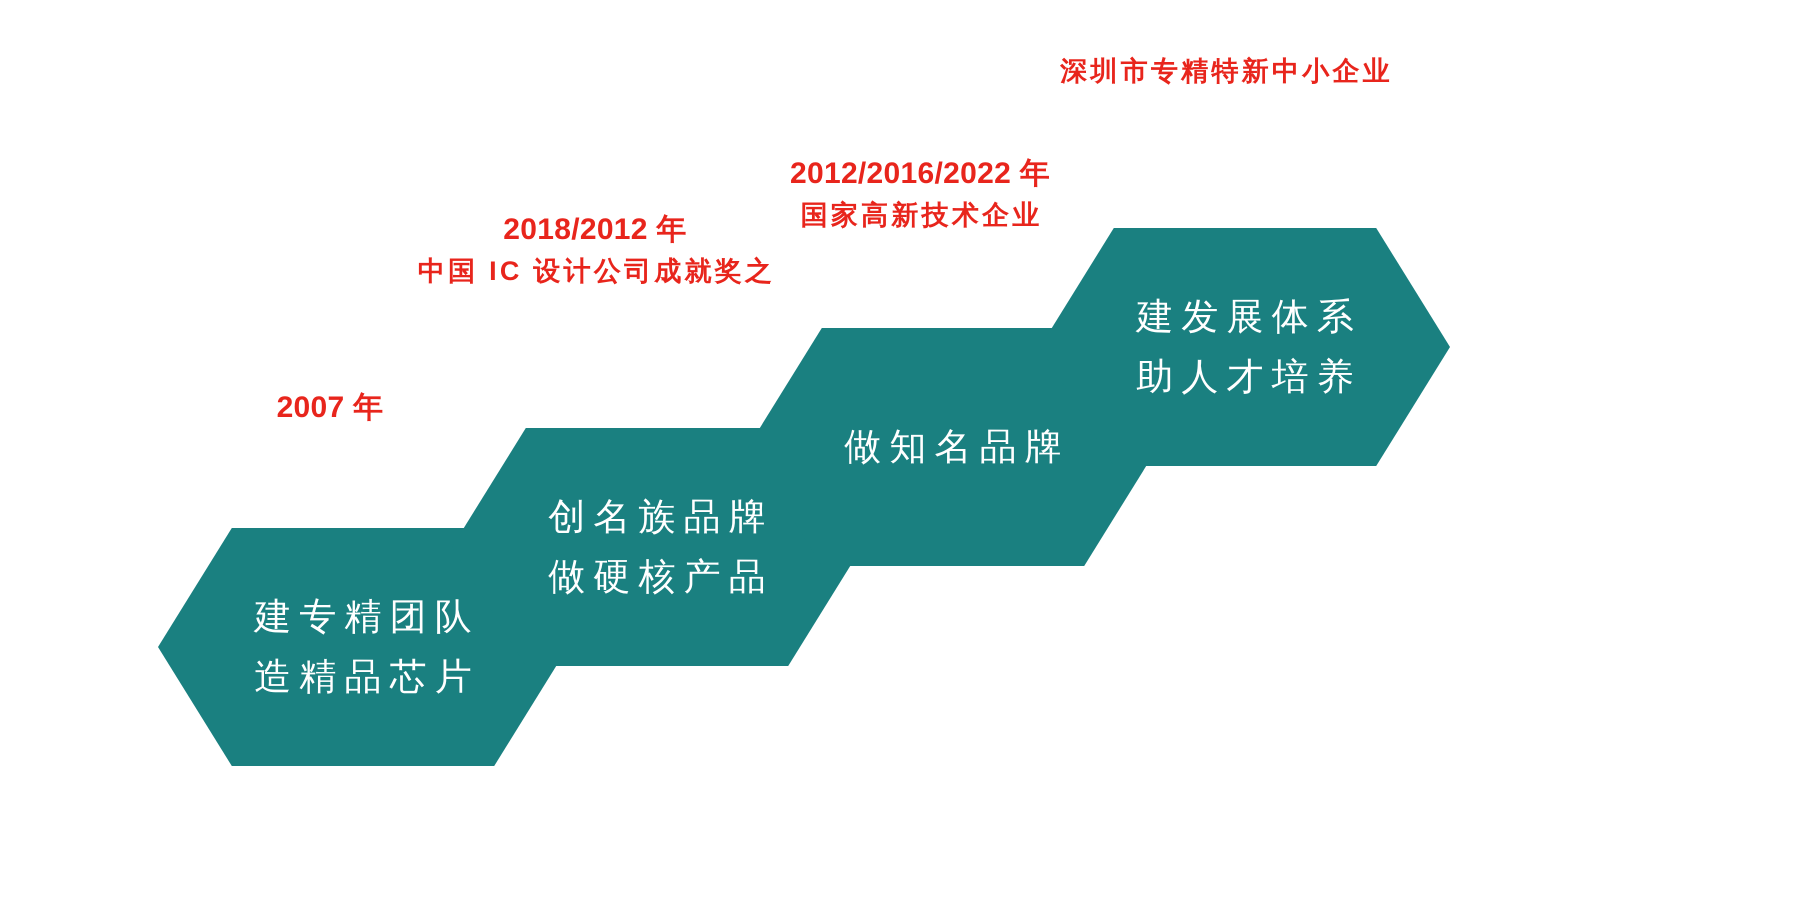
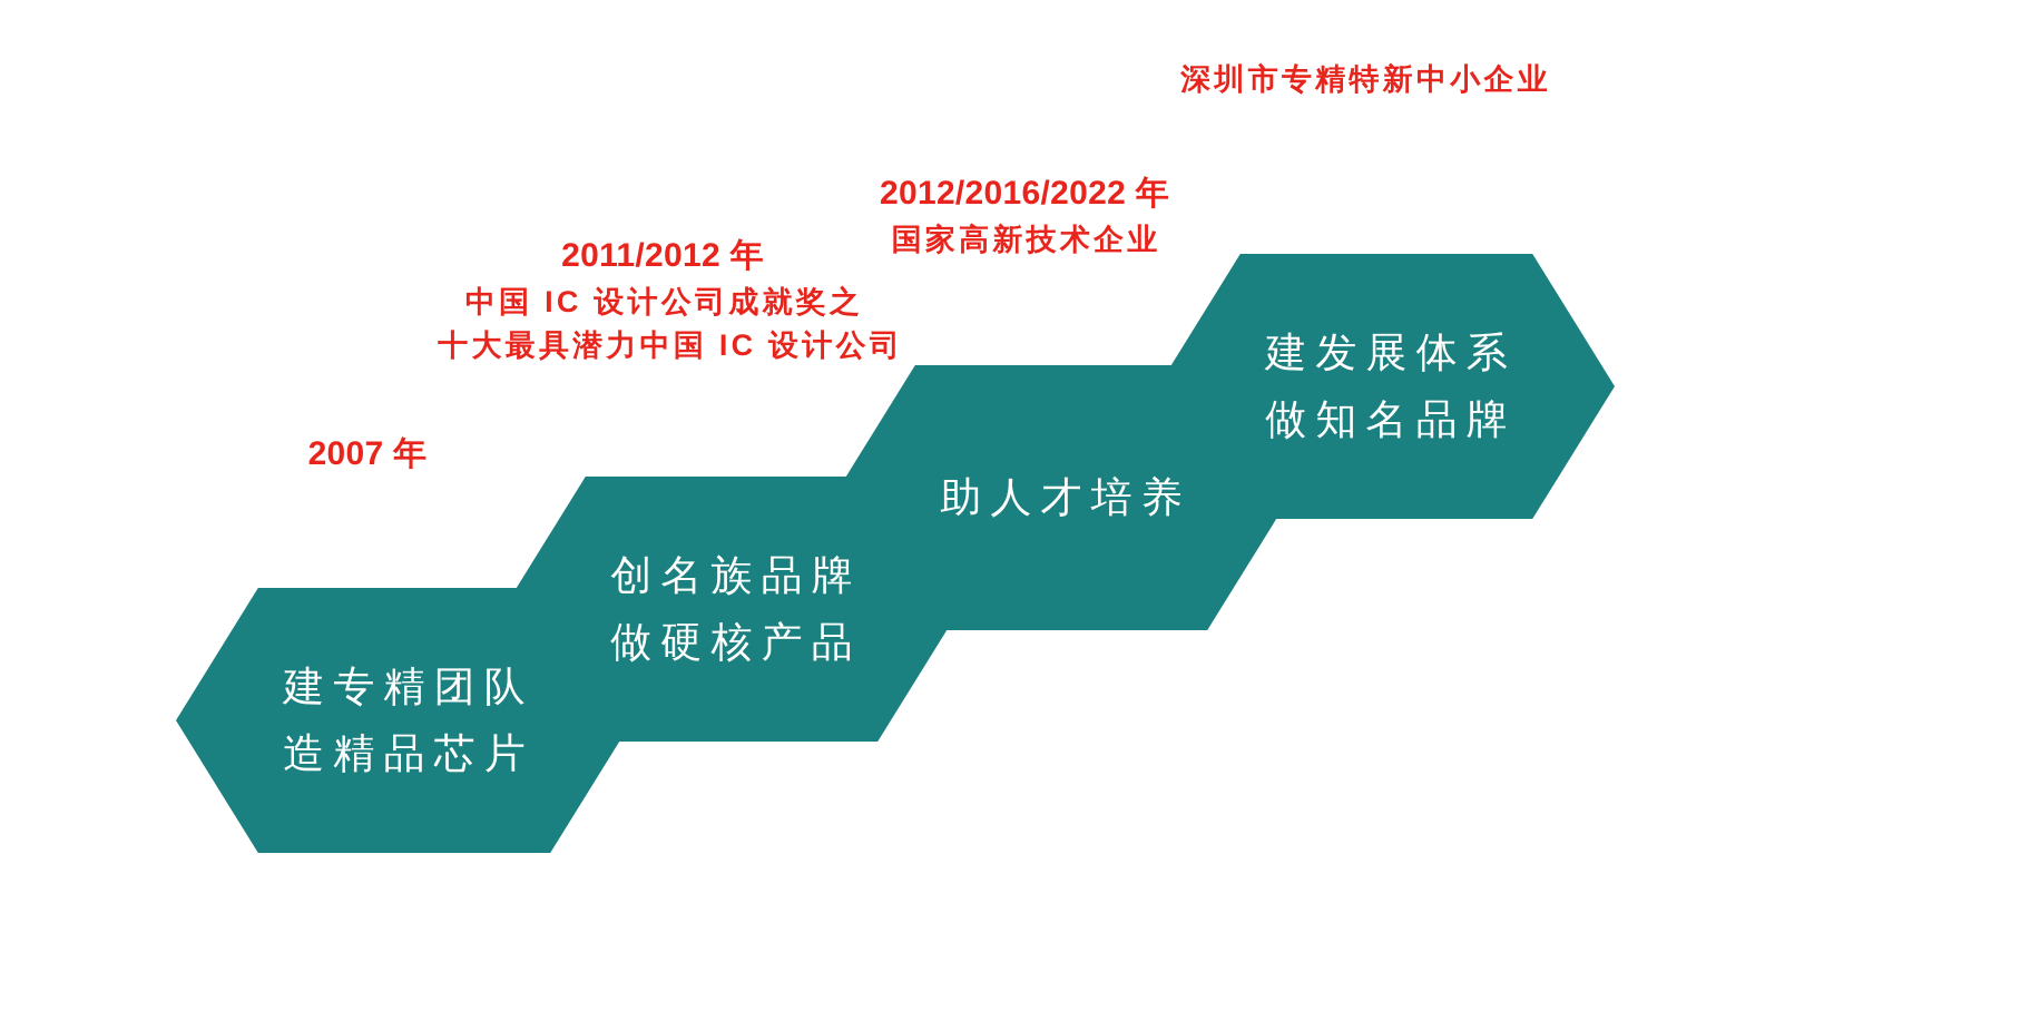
  2007 年
- 2018/2012 年
+ 2011/2012 年
  中国 IC 设计公司成就奖之
+ 十大最具潜力中国 IC 设计公司
  2012/2016/2022 年
  国家高新技术企业
  深圳市专精特新中小企业
  建专精团队
  造精品芯片
  创名族品牌
  做硬核产品
- 做知名品牌
+ 助人才培养
  建发展体系
- 助人才培养
+ 做知名品牌
